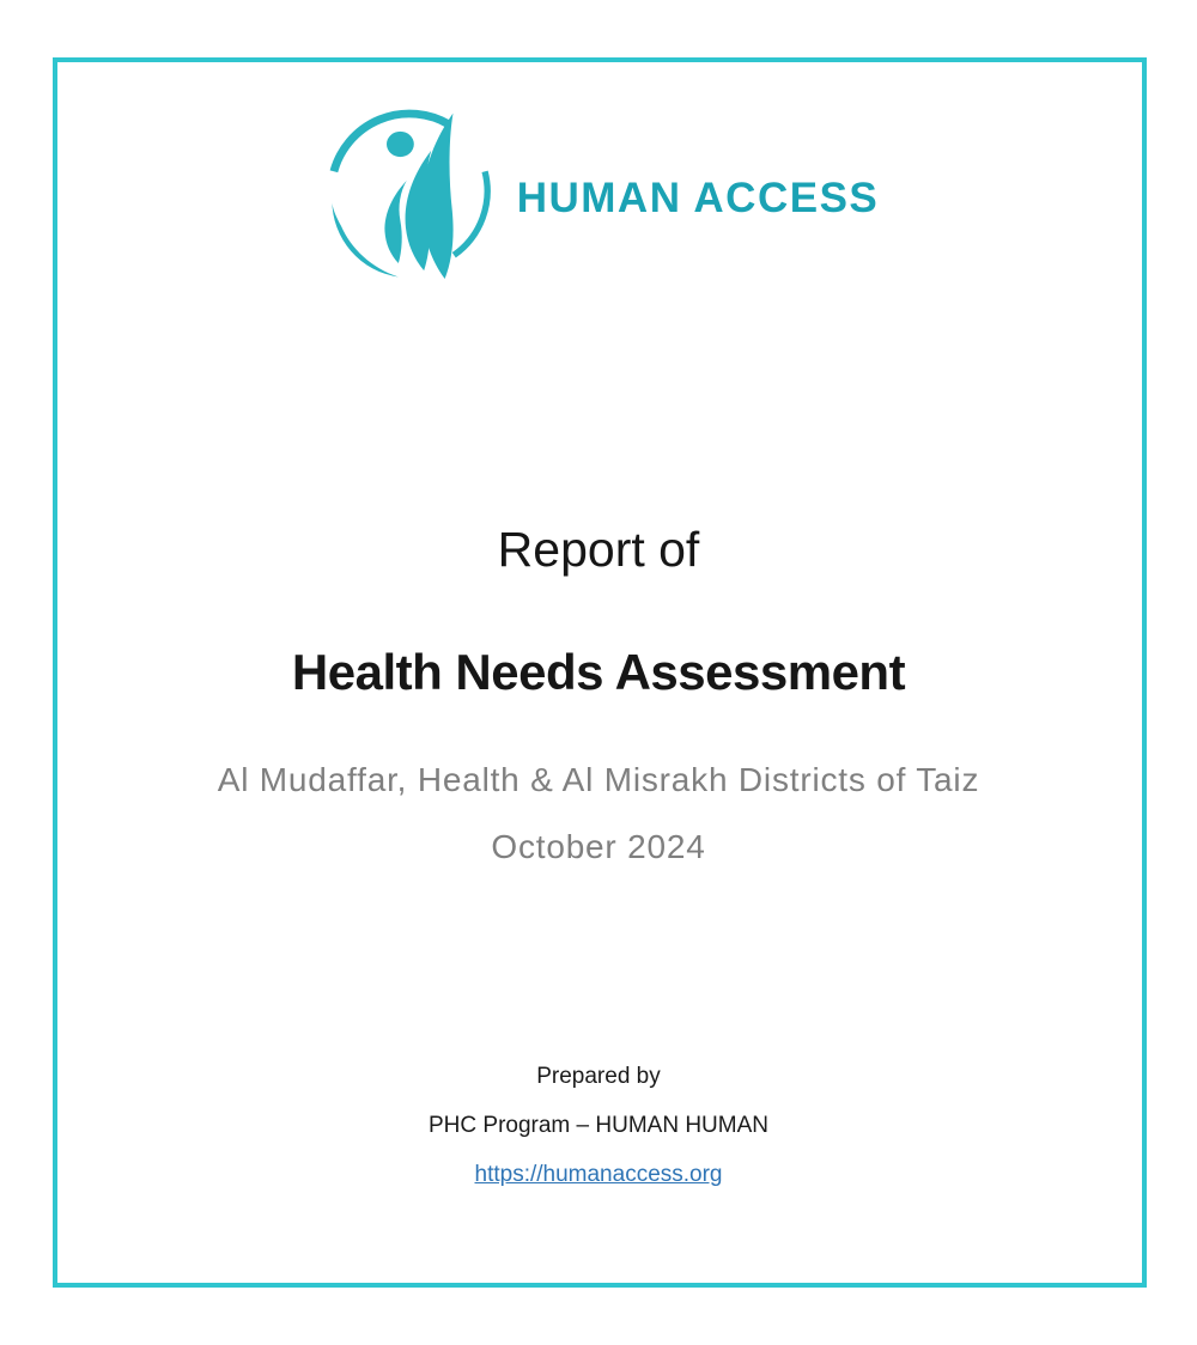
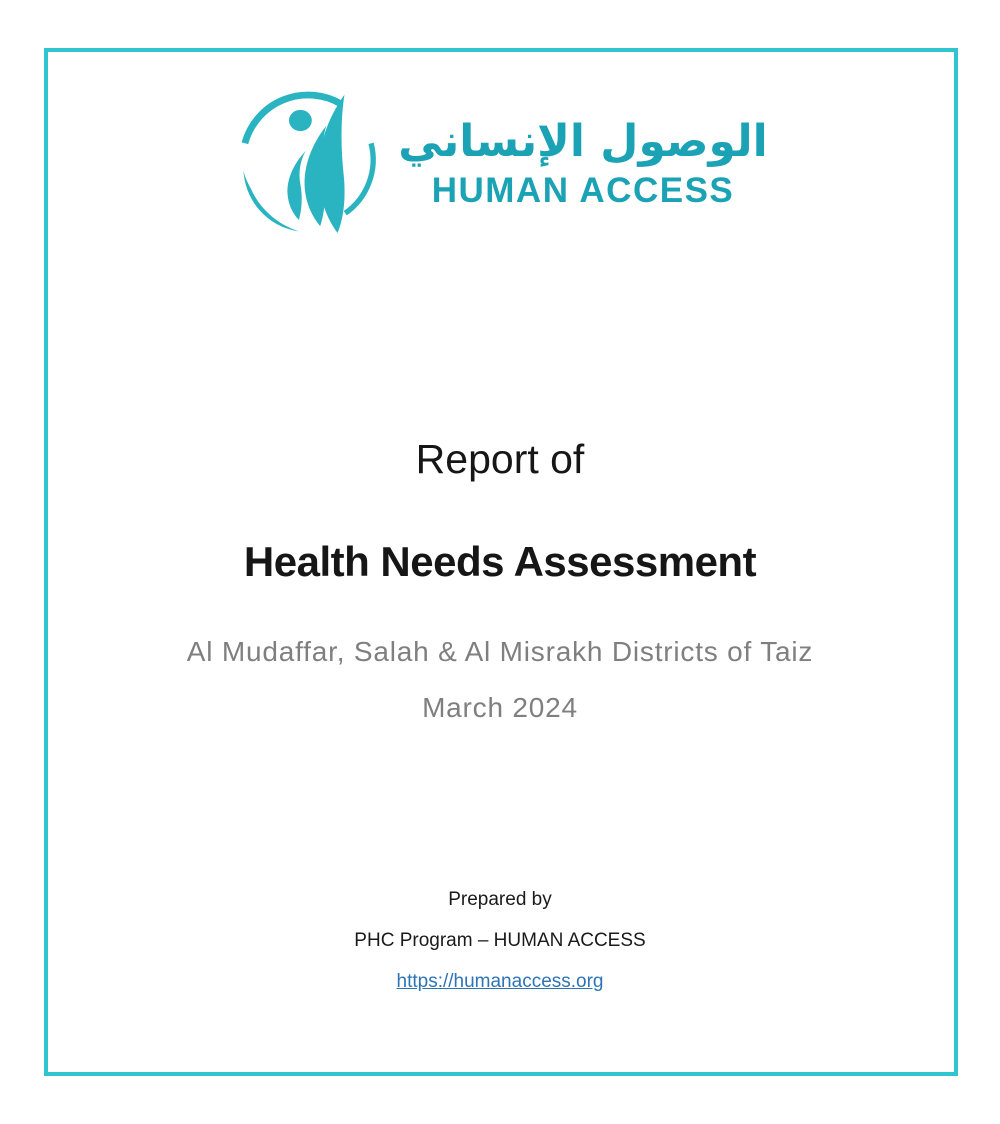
+ الوصول الإنساني
  HUMAN ACCESS
  Report of
  Health Needs Assessment
- Al Mudaffar, Health & Al Misrakh Districts of Taiz
+ Al Mudaffar, Salah & Al Misrakh Districts of Taiz
- October 2024
+ March 2024
  Prepared by
- PHC Program – HUMAN HUMAN
+ PHC Program – HUMAN ACCESS
  https://humanaccess.org
